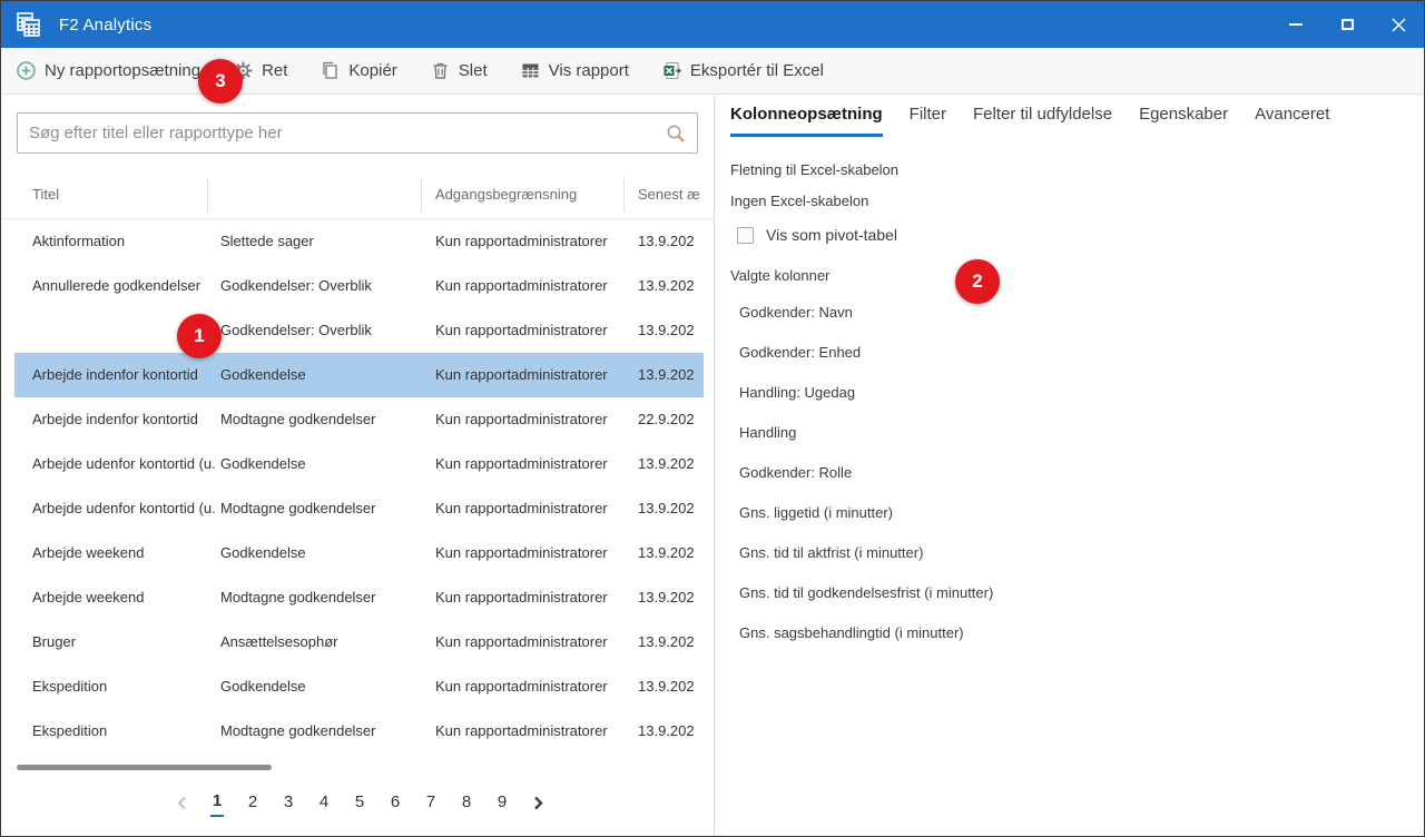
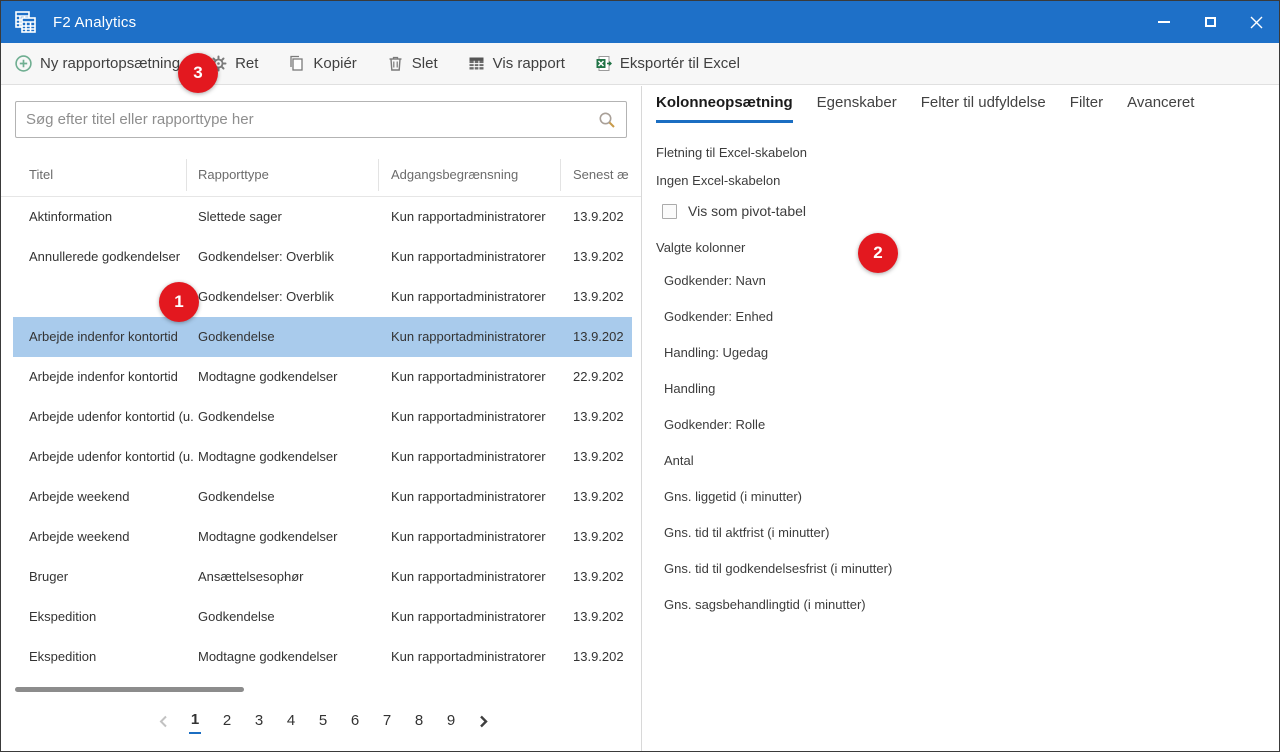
  F2 Analytics
  Ny rapportopsætning
  Ret
  Kopiér
  Slet
  Vis rapport
  Eksportér til Excel
  Søg efter titel eller rapporttype her
  Titel
+ Rapporttype
  Adgangsbegrænsning
  Senest æ
  Aktinformation
  Slettede sager
  Kun rapportadministratorer
  13.9.202
  Annullerede godkendelser
  Godkendelser: Overblik
  Kun rapportadministratorer
  13.9.202
  Godkendelser: Overblik
  Kun rapportadministratorer
  13.9.202
  Arbejde indenfor kontortid
  Godkendelse
  Kun rapportadministratorer
  13.9.202
  Arbejde indenfor kontortid
  Modtagne godkendelser
  Kun rapportadministratorer
  22.9.202
  Arbejde udenfor kontortid (u.
  Godkendelse
  Kun rapportadministratorer
  13.9.202
  Arbejde udenfor kontortid (u.
  Modtagne godkendelser
  Kun rapportadministratorer
  13.9.202
  Arbejde weekend
  Godkendelse
  Kun rapportadministratorer
  13.9.202
  Arbejde weekend
  Modtagne godkendelser
  Kun rapportadministratorer
  13.9.202
  Bruger
  Ansættelsesophør
  Kun rapportadministratorer
  13.9.202
  Ekspedition
  Godkendelse
  Kun rapportadministratorer
  13.9.202
  Ekspedition
  Modtagne godkendelser
  Kun rapportadministratorer
  13.9.202
  1
  2
  3
  4
  5
  6
  7
  8
  9
  Kolonneopsætning
- Filter
+ Egenskaber
  Felter til udfyldelse
- Egenskaber
+ Filter
  Avanceret
  Fletning til Excel-skabelon
  Ingen Excel-skabelon
  Vis som pivot-tabel
  Valgte kolonner
  Godkender: Navn
  Godkender: Enhed
  Handling: Ugedag
  Handling
  Godkender: Rolle
+ Antal
  Gns. liggetid (i minutter)
  Gns. tid til aktfrist (i minutter)
  Gns. tid til godkendelsesfrist (i minutter)
  Gns. sagsbehandlingtid (i minutter)
  3
  1
  2
